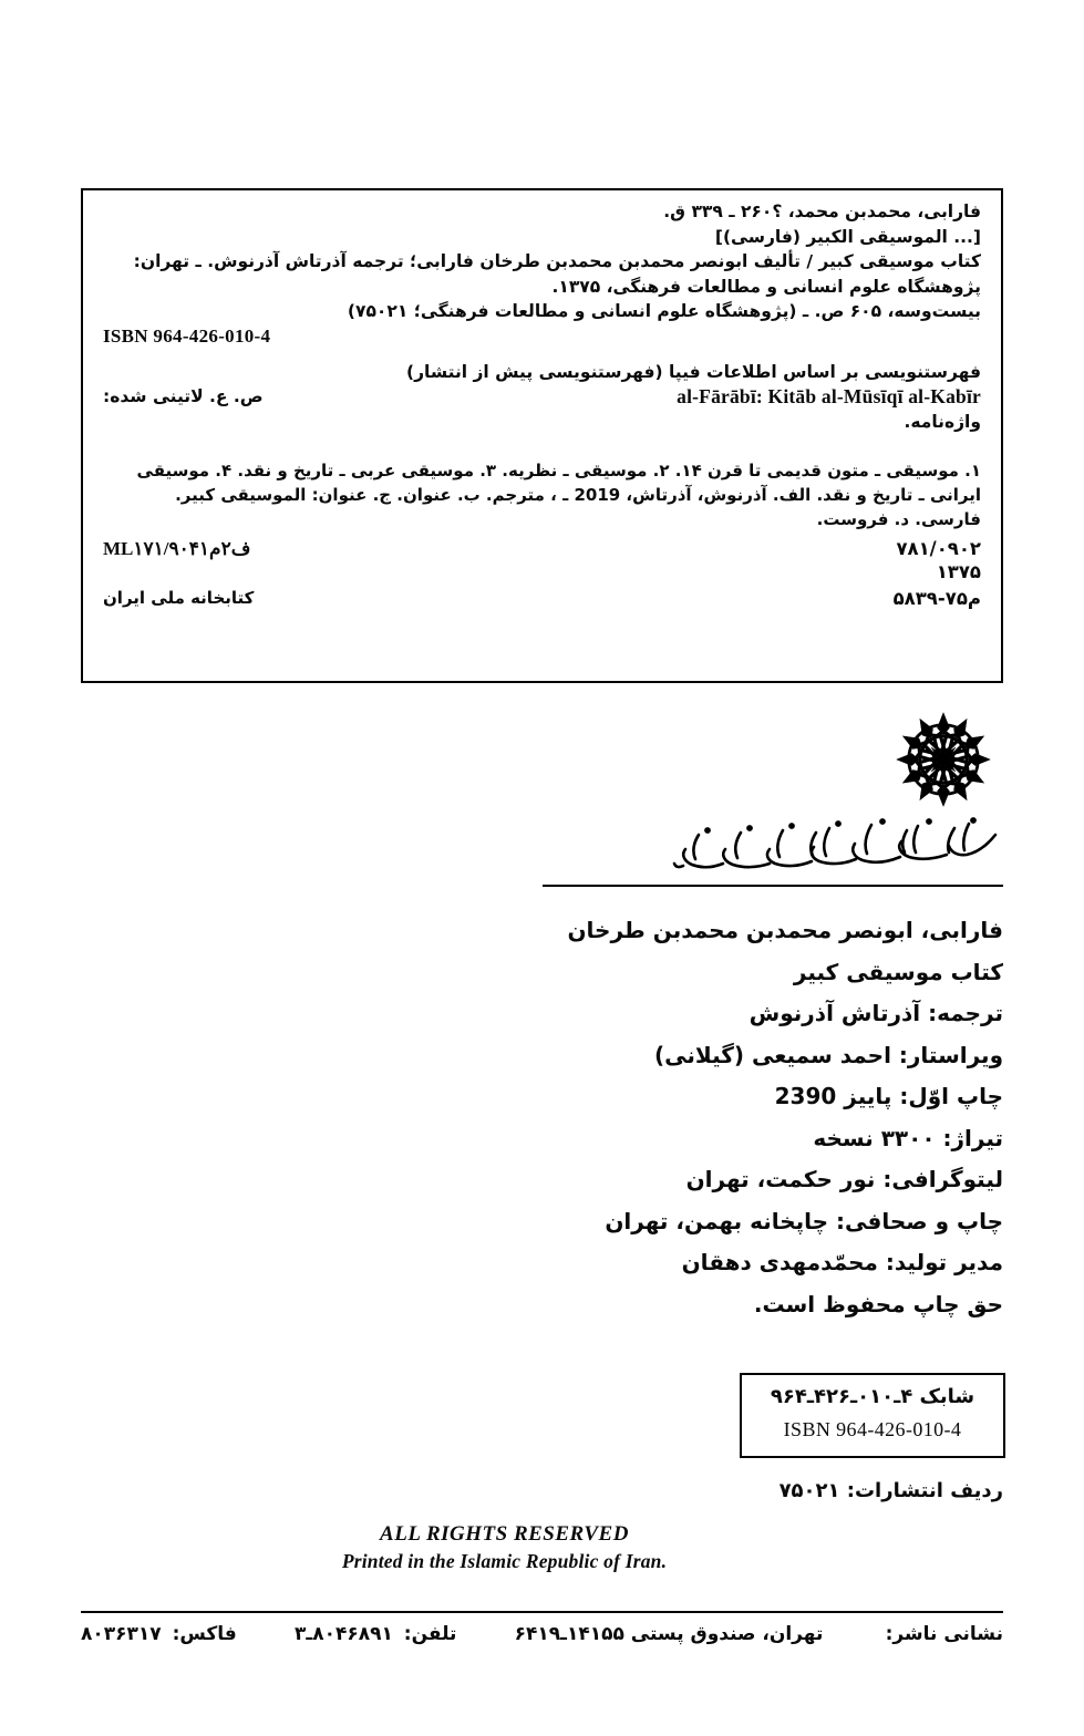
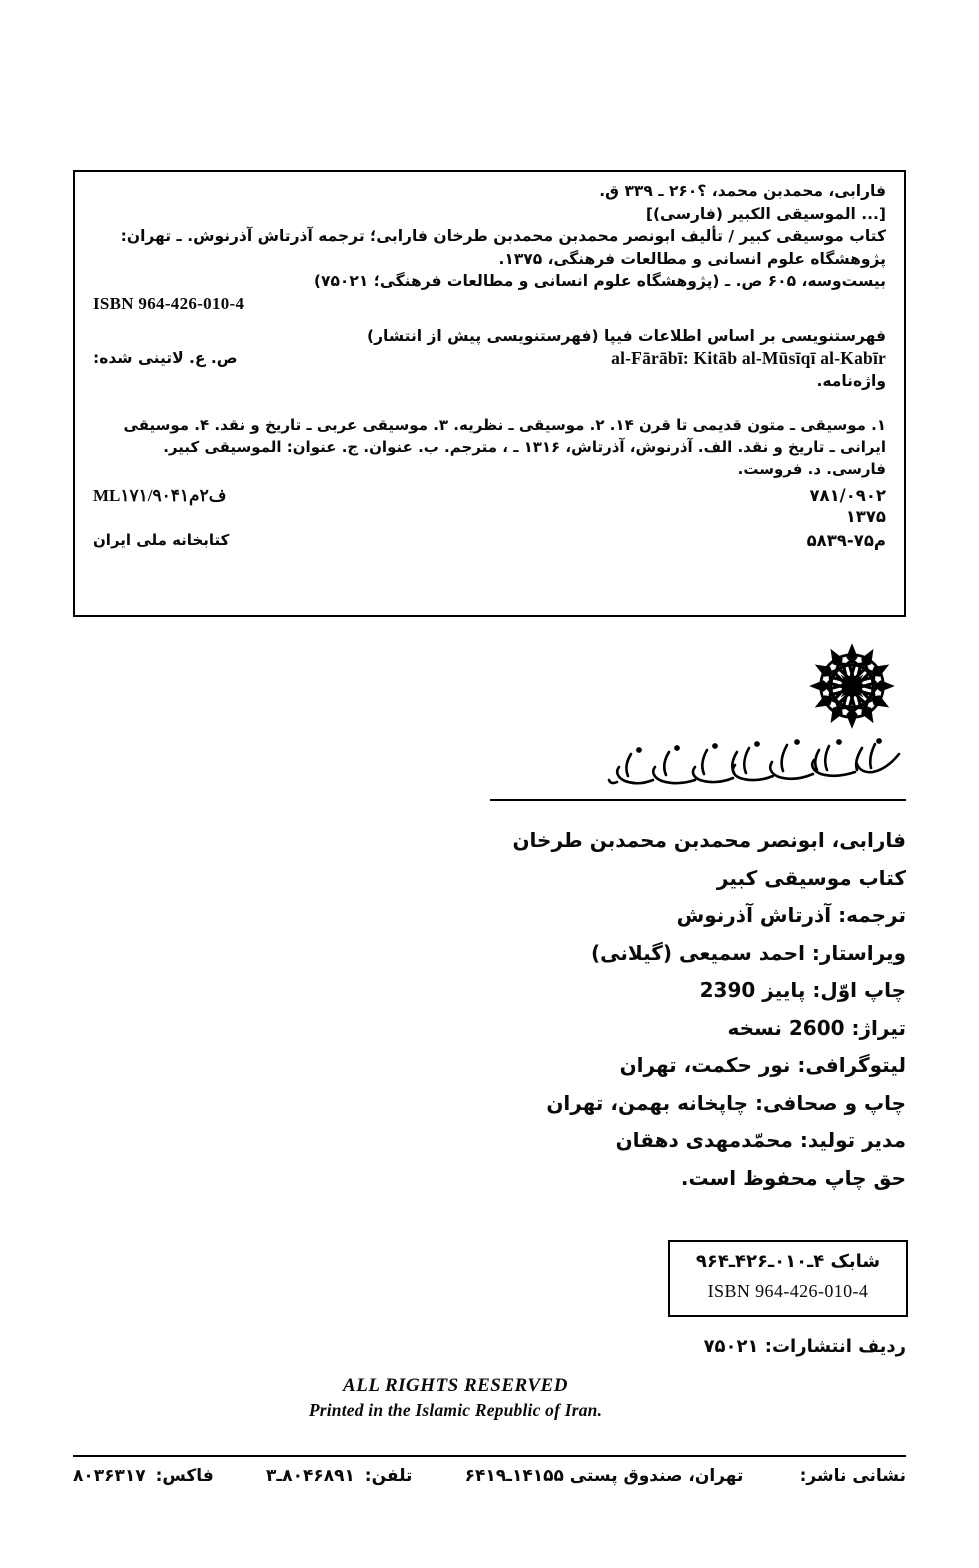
  فارابی، محمدبن محمد، ؟۲۶۰ ـ ۳۳۹ ق.
  [... الموسیقی الکبیر (فارسی)]
  کتاب موسیقی کبیر / تألیف ابونصر محمدبن محمدبن طرخان فارابی؛ ترجمه آذرتاش آذرنوش. ـ تهران:
  پژوهشگاه علوم انسانی و مطالعات فرهنگی، ۱۳۷۵.
  بیست‌وسه، ۶۰۵ ص. ـ (پژوهشگاه علوم انسانی و مطالعات فرهنگی؛ ۷۵۰۲۱)
  ISBN 964-426-010-4
  فهرستنویسی بر اساس اطلاعات فیپا (فهرستنویسی پیش از انتشار)
  ص. ع. لاتینی شده:
  al-Fārābī: Kitāb al-Mūsīqī al-Kabīr
  واژه‌نامه.
  ۱. موسیقی ـ متون قدیمی تا قرن ۱۴. ۲. موسیقی ـ نظریه. ۳. موسیقی عربی ـ تاریخ و نقد. ۴. موسیقی
- ایرانی ـ تاریخ و نقد. الف. آذرنوش، آذرتاش، 2019 ـ ، مترجم. ب. عنوان. ج. عنوان: الموسیقی کبیر.
+ ایرانی ـ تاریخ و نقد. الف. آذرنوش، آذرتاش، ۱۳۱۶ ـ ، مترجم. ب. عنوان. ج. عنوان: الموسیقی کبیر.
  فارسی. د. فروست.
  ML۱۷۱/ف۲م۹۰۴۱
  ۷۸۱/۰۹۰۲
  ۱۳۷۵
  کتابخانه ملی ایران
  م۷۵-۵۸۳۹
  فارابی، ابونصر محمدبن محمدبن طرخان
  کتاب موسیقی کبیر
  ترجمه: آذرتاش آذرنوش
  ویراستار: احمد سمیعی (گیلانی)
  چاپ اوّل: پاییز 2390
- تیراژ: ۳۳۰۰ نسخه
+ تیراژ: 2600 نسخه
  لیتوگرافی: نور حکمت، تهران
  چاپ و صحافی: چاپخانه بهمن، تهران
  مدیر تولید: محمّدمهدی دهقان
  حق چاپ محفوظ است.
  شابک ۴ـ۰۱۰ـ۴۲۶ـ۹۶۴
  ISBN 964-426-010-4
  ردیف انتشارات: ۷۵۰۲۱
  ALL RIGHTS RESERVED
  Printed in the Islamic Republic of Iran.
  نشانی ناشر:
  تهران، صندوق پستی ۱۴۱۵۵ـ۶۴۱۹
  تلفن: ۸۰۴۶۸۹۱ـ۳
  فاکس: ۸۰۳۶۳۱۷
